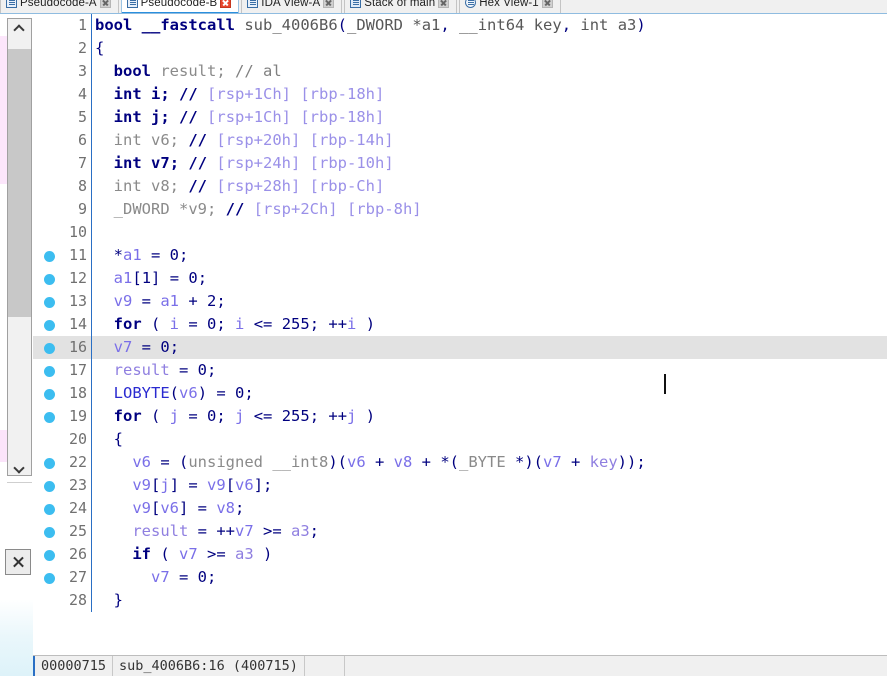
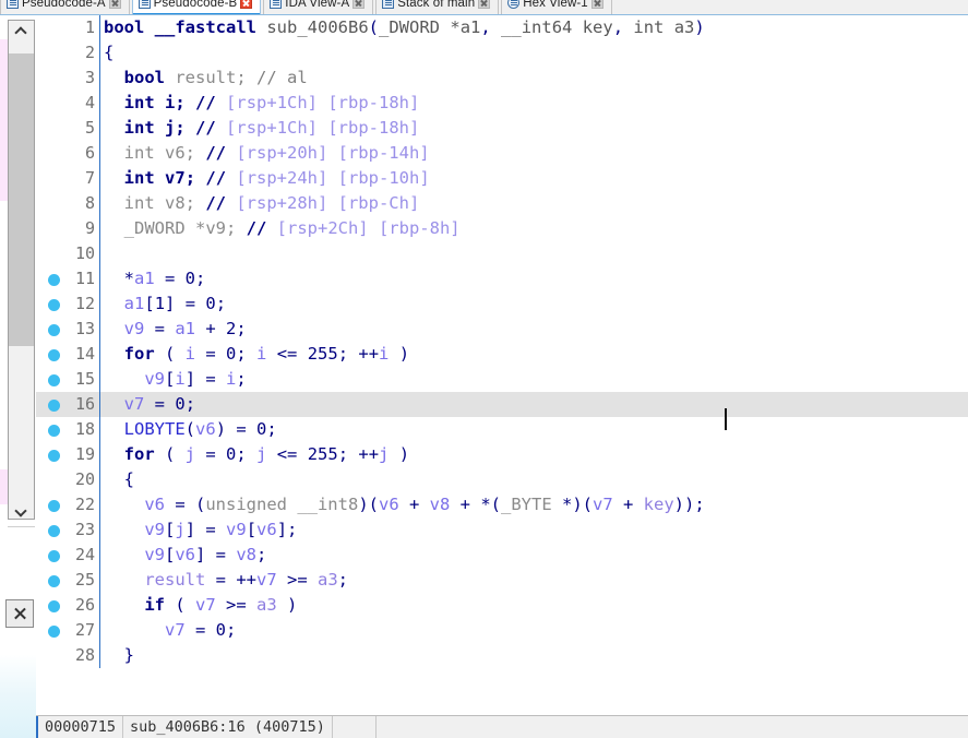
  Pseudocode-A
  Pseudocode-B
  IDA View-A
  Stack of main
  Hex View-1
  1
  bool __fastcall sub_4006B6(_DWORD *a1, __int64 key, int a3)
  2
  {
  3
  bool result; // al
  4
  int i; // [rsp+1Ch] [rbp-18h]
  5
  int j; // [rsp+1Ch] [rbp-18h]
  6
  int v6; // [rsp+20h] [rbp-14h]
  7
  int v7; // [rsp+24h] [rbp-10h]
  8
  int v8; // [rsp+28h] [rbp-Ch]
  9
  _DWORD *v9; // [rsp+2Ch] [rbp-8h]
  10
  11
  *a1 = 0;
  12
  a1[1] = 0;
  13
  v9 = a1 + 2;
  14
  for ( i = 0; i <= 255; ++i )
+ 15
+ v9[i] = i;
  16
  v7 = 0;
- 17
- result = 0;
  18
  LOBYTE(v6) = 0;
  19
  for ( j = 0; j <= 255; ++j )
  20
  {
  22
  v6 = (unsigned __int8)(v6 + v8 + *(_BYTE *)(v7 + key));
  23
  v9[j] = v9[v6];
  24
  v9[v6] = v8;
  25
  result = ++v7 >= a3;
  26
  if ( v7 >= a3 )
  27
  v7 = 0;
  28
  }
  00000715
  sub_4006B6:16 (400715)
